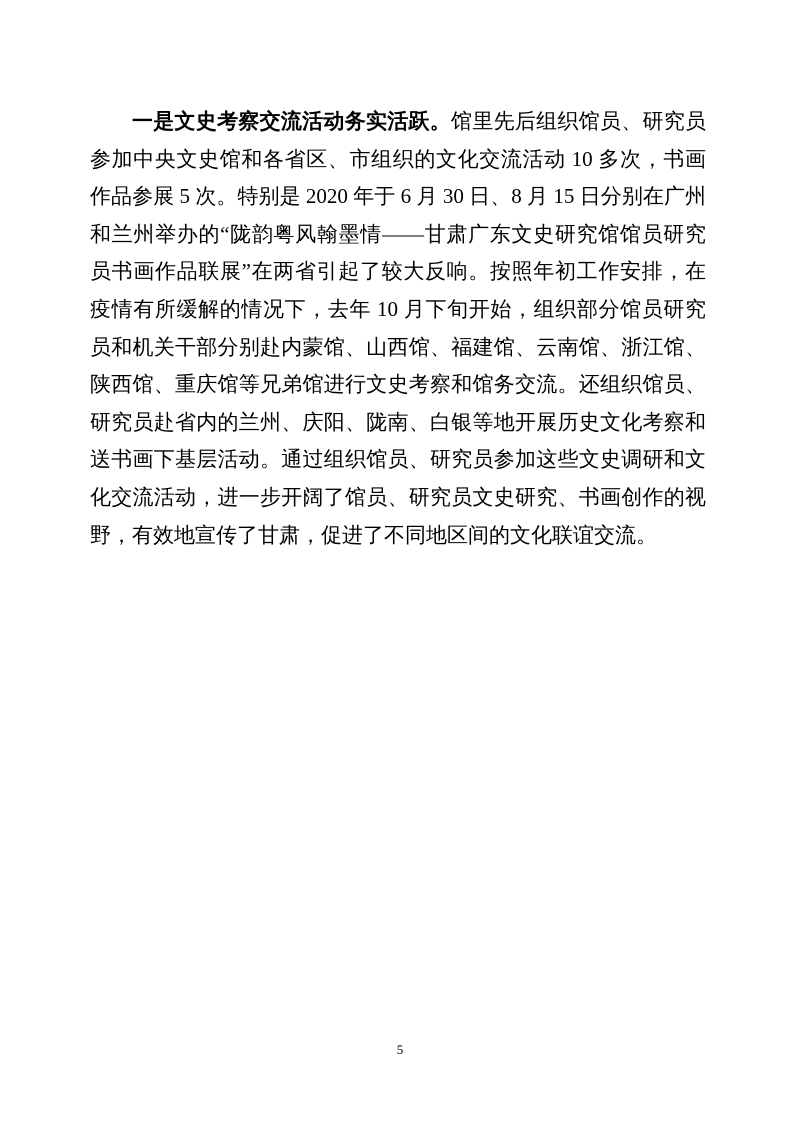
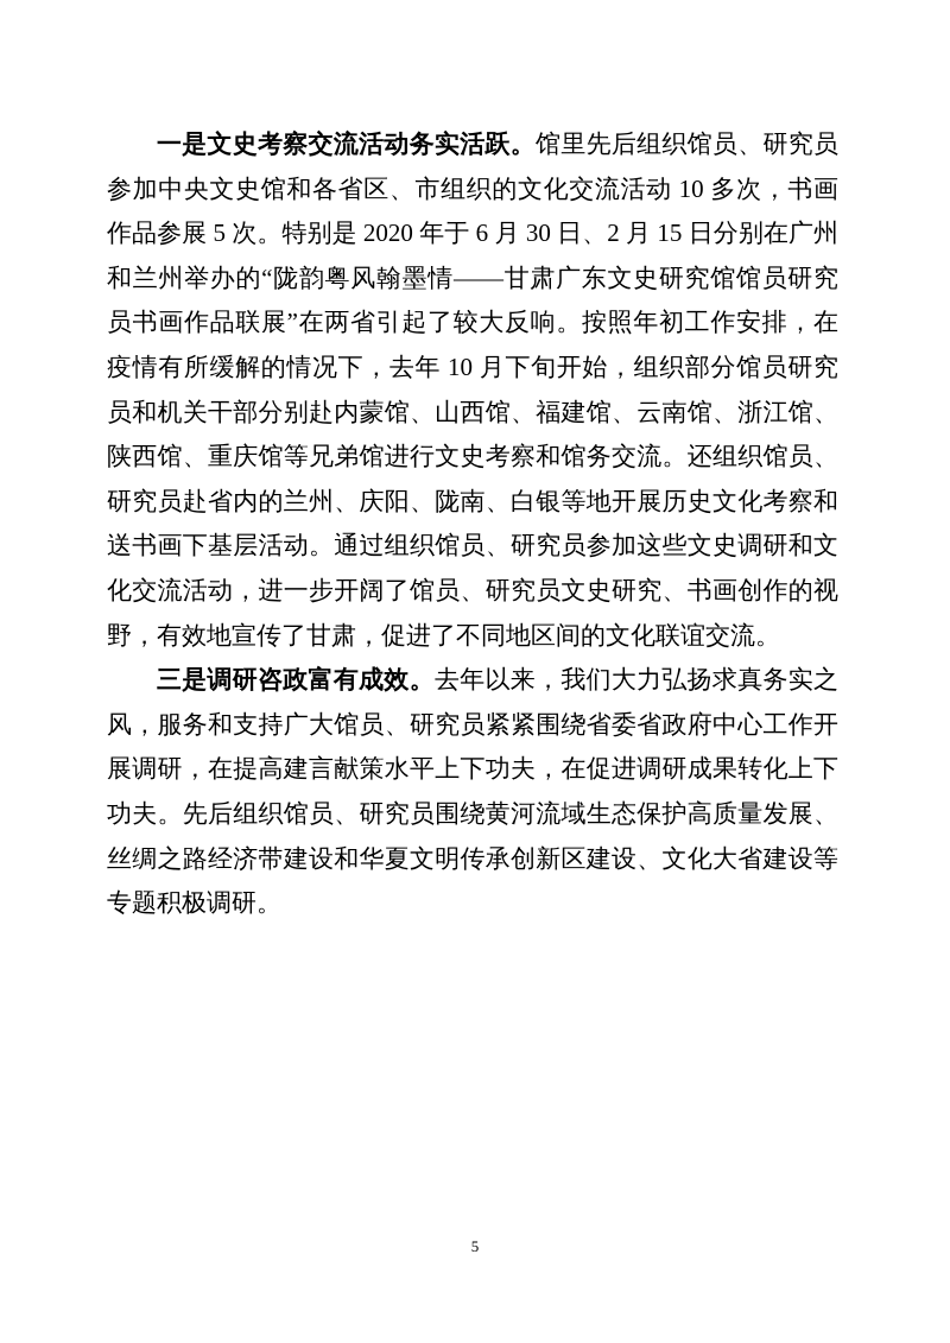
- 一是文史考察交流活动务实活跃。馆里先后组织馆员、研究员参加中央文史馆和各省区、市组织的文化交流活动 10 多次，书画作品参展 5 次。特别是 2020 年于 6 月 30 日、8 月 15 日分别在广州和兰州举办的“陇韵粤风翰墨情——甘肃广东文史研究馆馆员研究员书画作品联展”在两省引起了较大反响。按照年初工作安排，在疫情有所缓解的情况下，去年 10 月下旬开始，组织部分馆员研究员和机关干部分别赴内蒙馆、山西馆、福建馆、云南馆、浙江馆、陕西馆、重庆馆等兄弟馆进行文史考察和馆务交流。还组织馆员、研究员赴省内的兰州、庆阳、陇南、白银等地开展历史文化考察和送书画下基层活动。通过组织馆员、研究员参加这些文史调研和文化交流活动，进一步开阔了馆员、研究员文史研究、书画创作的视野，有效地宣传了甘肃，促进了不同地区间的文化联谊交流。
+ 一是文史考察交流活动务实活跃。馆里先后组织馆员、研究员参加中央文史馆和各省区、市组织的文化交流活动 10 多次，书画作品参展 5 次。特别是 2020 年于 6 月 30 日、2 月 15 日分别在广州和兰州举办的“陇韵粤风翰墨情——甘肃广东文史研究馆馆员研究员书画作品联展”在两省引起了较大反响。按照年初工作安排，在疫情有所缓解的情况下，去年 10 月下旬开始，组织部分馆员研究员和机关干部分别赴内蒙馆、山西馆、福建馆、云南馆、浙江馆、陕西馆、重庆馆等兄弟馆进行文史考察和馆务交流。还组织馆员、研究员赴省内的兰州、庆阳、陇南、白银等地开展历史文化考察和送书画下基层活动。通过组织馆员、研究员参加这些文史调研和文化交流活动，进一步开阔了馆员、研究员文史研究、书画创作的视野，有效地宣传了甘肃，促进了不同地区间的文化联谊交流。
+ 三是调研咨政富有成效。去年以来，我们大力弘扬求真务实之风，服务和支持广大馆员、研究员紧紧围绕省委省政府中心工作开展调研，在提高建言献策水平上下功夫，在促进调研成果转化上下功夫。先后组织馆员、研究员围绕黄河流域生态保护高质量发展、丝绸之路经济带建设和华夏文明传承创新区建设、文化大省建设等专题积极调研。
  5
